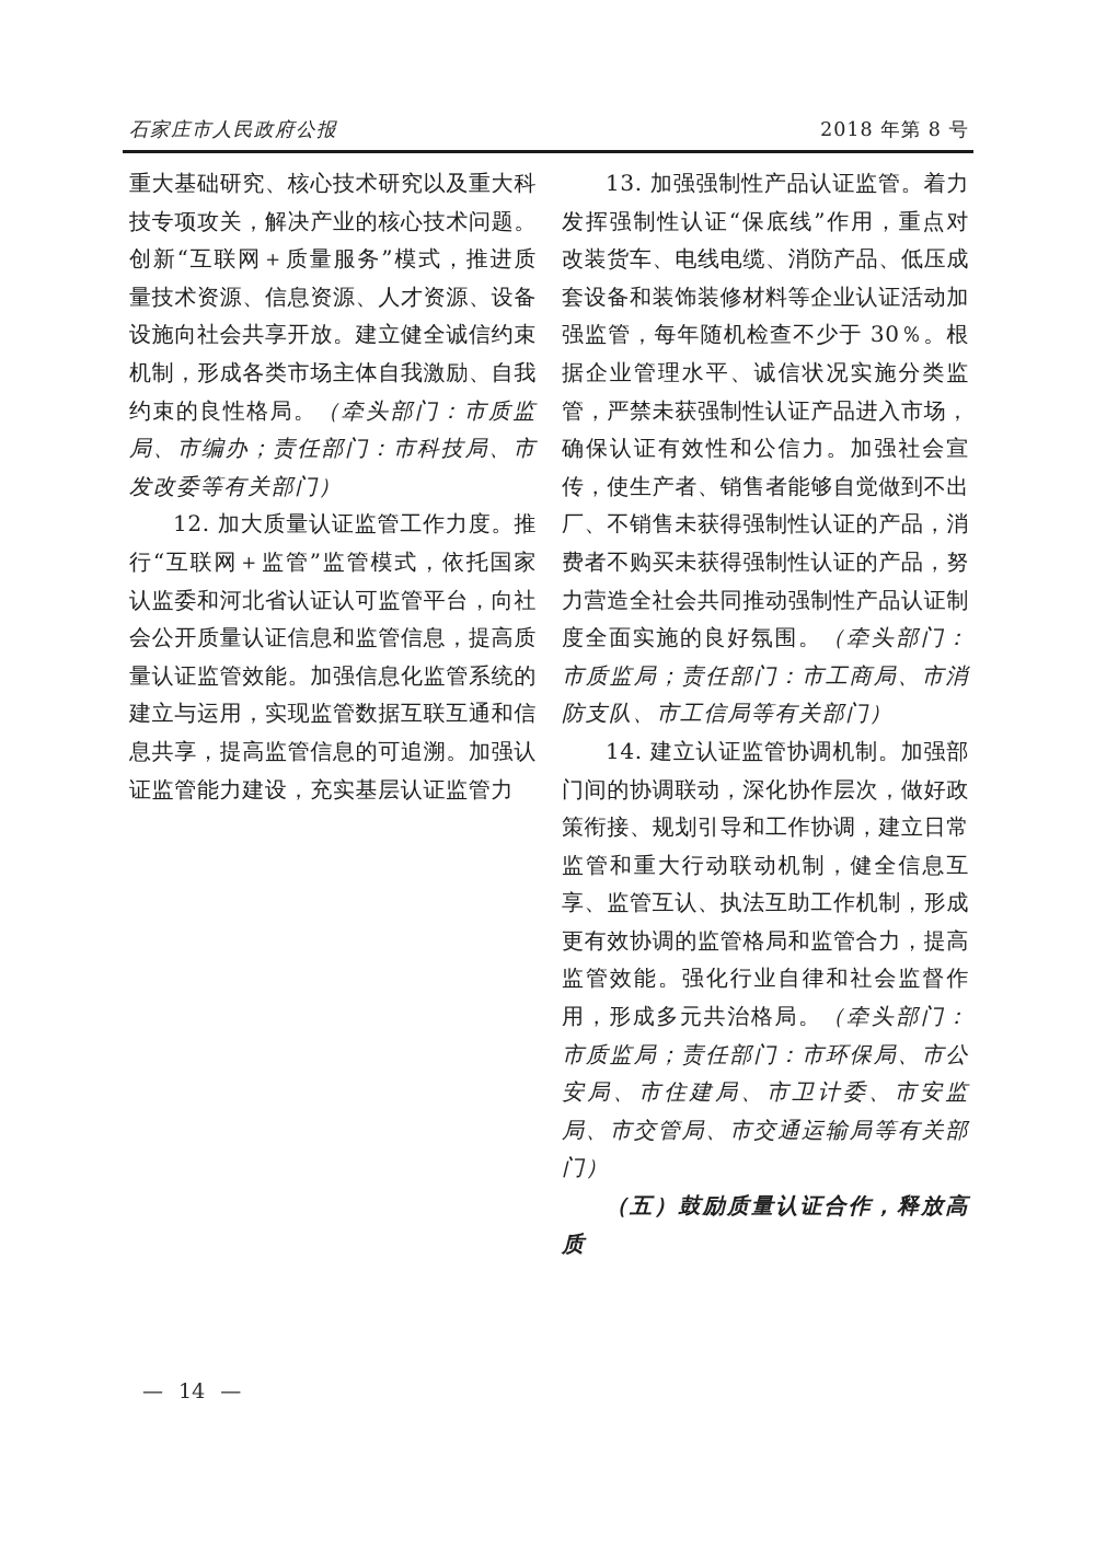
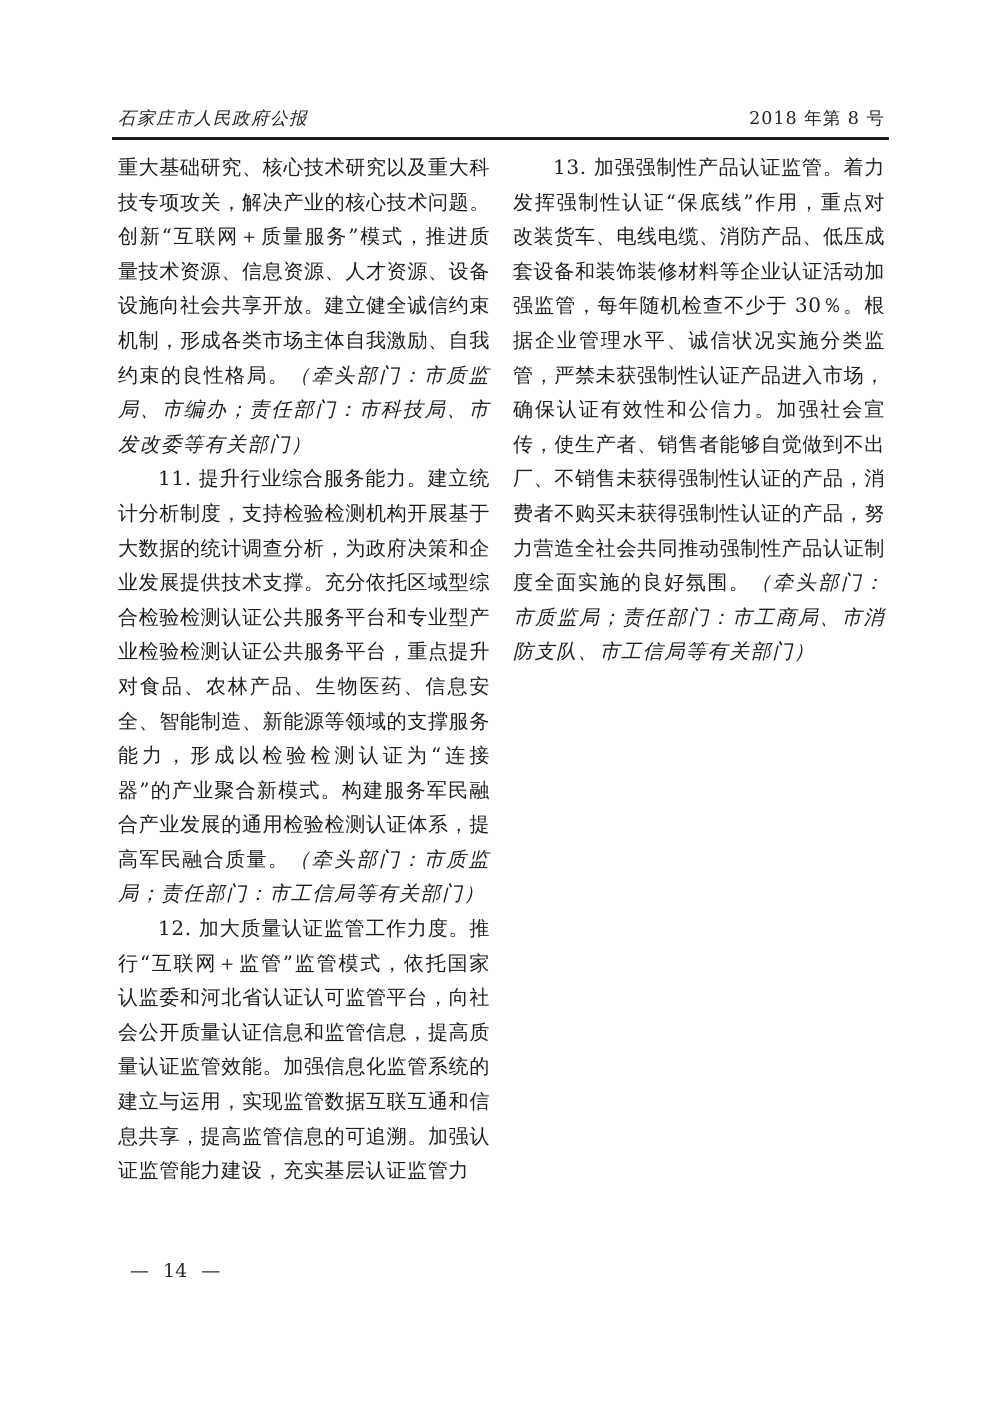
  石家庄市人民政府公报
  2018 年第 8 号
  重大基础研究、核心技术研究以及重大科技专项攻关，解决产业的核心技术问题。创新“互联网＋质量服务”模式，推进质量技术资源、信息资源、人才资源、设备设施向社会共享开放。建立健全诚信约束机制，形成各类市场主体自我激励、自我约束的良性格局。（牵头部门：市质监局、市编办；责任部门：市科技局、市发改委等有关部门）
+ 11. 提升行业综合服务能力。建立统计分析制度，支持检验检测机构开展基于大数据的统计调查分析，为政府决策和企业发展提供技术支撑。充分依托区域型综合检验检测认证公共服务平台和专业型产业检验检测认证公共服务平台，重点提升对食品、农林产品、生物医药、信息安全、智能制造、新能源等领域的支撑服务能力，形成以检验检测认证为“连接器”的产业聚合新模式。构建服务军民融合产业发展的通用检验检测认证体系，提高军民融合质量。（牵头部门：市质监局；责任部门：市工信局等有关部门）
  12. 加大质量认证监管工作力度。推行“互联网＋监管”监管模式，依托国家认监委和河北省认证认可监管平台，向社会公开质量认证信息和监管信息，提高质量认证监管效能。加强信息化监管系统的建立与运用，实现监管数据互联互通和信息共享，提高监管信息的可追溯。加强认证监管能力建设，充实基层认证监管力
  13. 加强强制性产品认证监管。着力发挥强制性认证“保底线”作用，重点对改装货车、电线电缆、消防产品、低压成套设备和装饰装修材料等企业认证活动加强监管，每年随机检查不少于 30％。根据企业管理水平、诚信状况实施分类监管，严禁未获强制性认证产品进入市场，确保认证有效性和公信力。加强社会宣传，使生产者、销售者能够自觉做到不出厂、不销售未获得强制性认证的产品，消费者不购买未获得强制性认证的产品，努力营造全社会共同推动强制性产品认证制度全面实施的良好氛围。（牵头部门：市质监局；责任部门：市工商局、市消防支队、市工信局等有关部门）
- 14. 建立认证监管协调机制。加强部门间的协调联动，深化协作层次，做好政策衔接、规划引导和工作协调，建立日常监管和重大行动联动机制，健全信息互享、监管互认、执法互助工作机制，形成更有效协调的监管格局和监管合力，提高监管效能。强化行业自律和社会监督作用，形成多元共治格局。（牵头部门：市质监局；责任部门：市环保局、市公安局、市住建局、市卫计委、市安监局、市交管局、市交通运输局等有关部门）
- （五）鼓励质量认证合作，释放高质
  —
  14
  —
